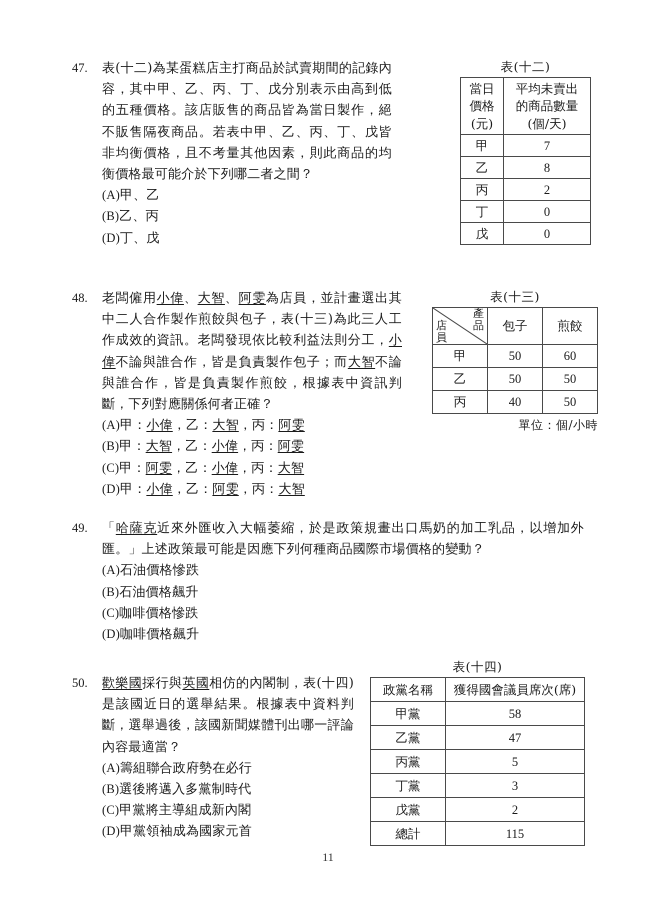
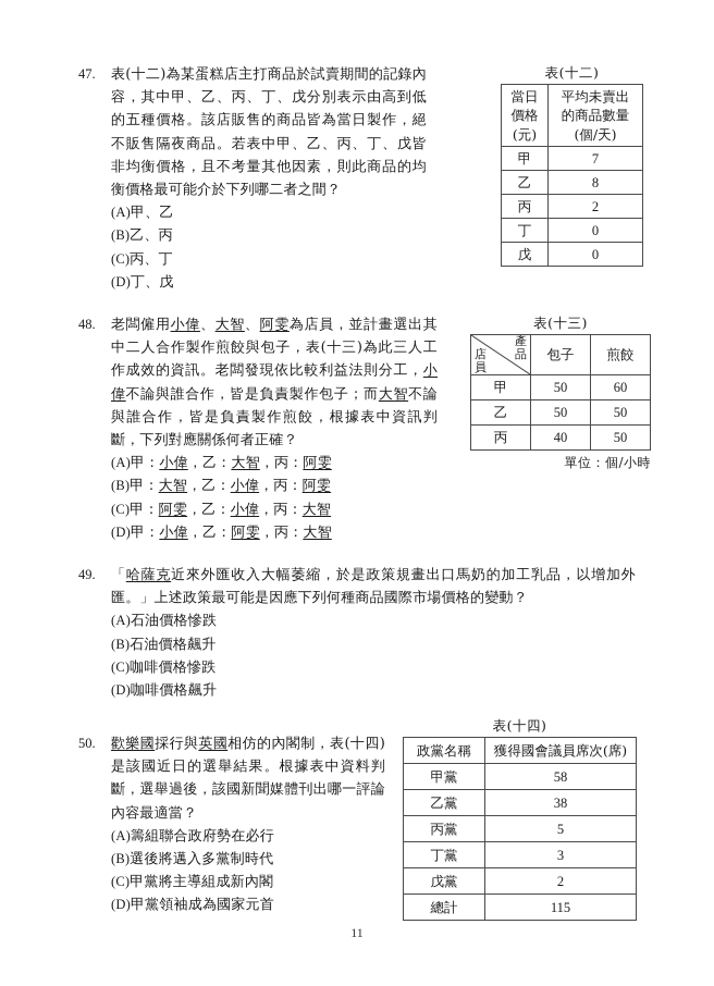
  47.
  表(十二)為某蛋糕店主打商品於試賣期間的記錄內容，其中甲、乙、丙、丁、戊分別表示由高到低的五種價格。該店販售的商品皆為當日製作，絕不販售隔夜商品。若表中甲、乙、丙、丁、戊皆非均衡價格，且不考量其他因素，則此商品的均衡價格最可能介於下列哪二者之間？
  (A)甲、乙
  (B)乙、丙
+ (C)丙、丁
  (D)丁、戊
  表(十二)
  當日 價格 (元)	平均未賣出 的商品數量 (個/天)
  甲	7
  乙	8
  丙	2
  丁	0
  戊	0
  48.
  老闆僱用小偉、大智、阿雯為店員，並計畫選出其中二人合作製作煎餃與包子，表(十三)為此三人工作成效的資訊。老闆發現依比較利益法則分工，小偉不論與誰合作，皆是負責製作包子；而大智不論與誰合作，皆是負責製作煎餃，根據表中資訊判斷，下列對應關係何者正確？
  (A)甲：小偉，乙：大智，丙：阿雯
  (B)甲：大智，乙：小偉，丙：阿雯
  (C)甲：阿雯，乙：小偉，丙：大智
  (D)甲：小偉，乙：阿雯，丙：大智
  表(十三)
  產品 店員	包子	煎餃
  甲	50	60
  乙	50	50
  丙	40	50
  單位：個/小時
  49.
  「哈薩克近來外匯收入大幅萎縮，於是政策規畫出口馬奶的加工乳品，以增加外匯。」上述政策最可能是因應下列何種商品國際市場價格的變動？
  (A)石油價格慘跌
  (B)石油價格飆升
  (C)咖啡價格慘跌
  (D)咖啡價格飆升
  50.
  歡樂國採行與英國相仿的內閣制，表(十四)是該國近日的選舉結果。根據表中資料判斷，選舉過後，該國新聞媒體刊出哪一評論內容最適當？
  (A)籌組聯合政府勢在必行
  (B)選後將邁入多黨制時代
  (C)甲黨將主導組成新內閣
  (D)甲黨領袖成為國家元首
  表(十四)
  政黨名稱	獲得國會議員席次(席)
  甲黨	58
- 乙黨	47
+ 乙黨	38
  丙黨	5
  丁黨	3
  戊黨	2
  總計	115
  11
